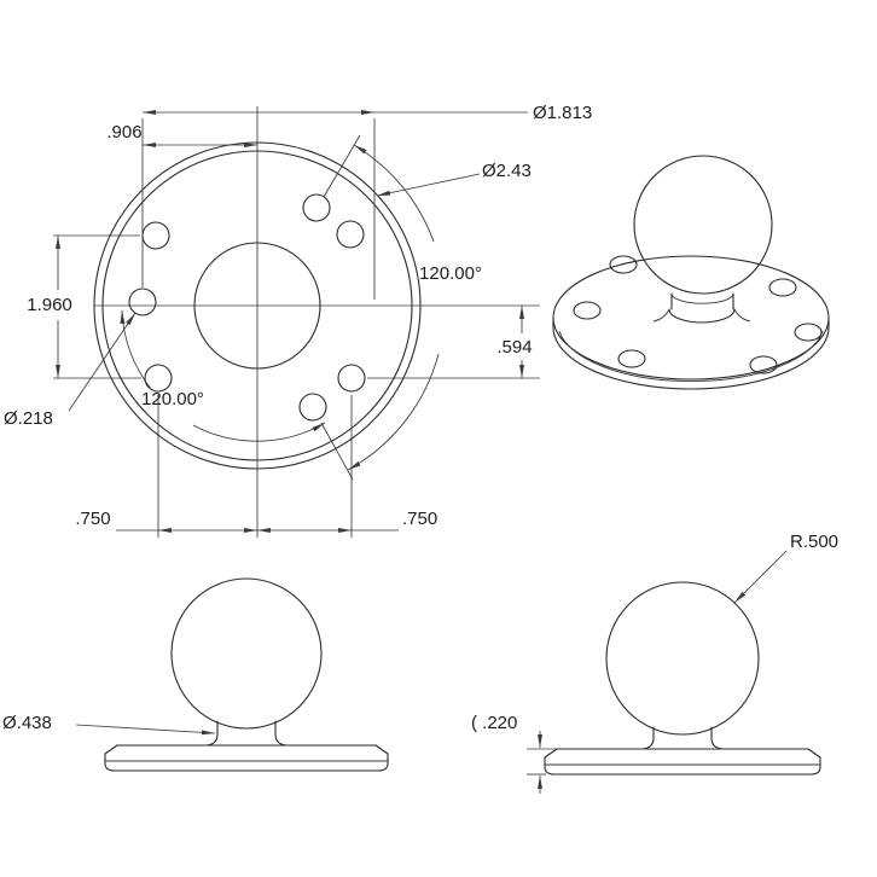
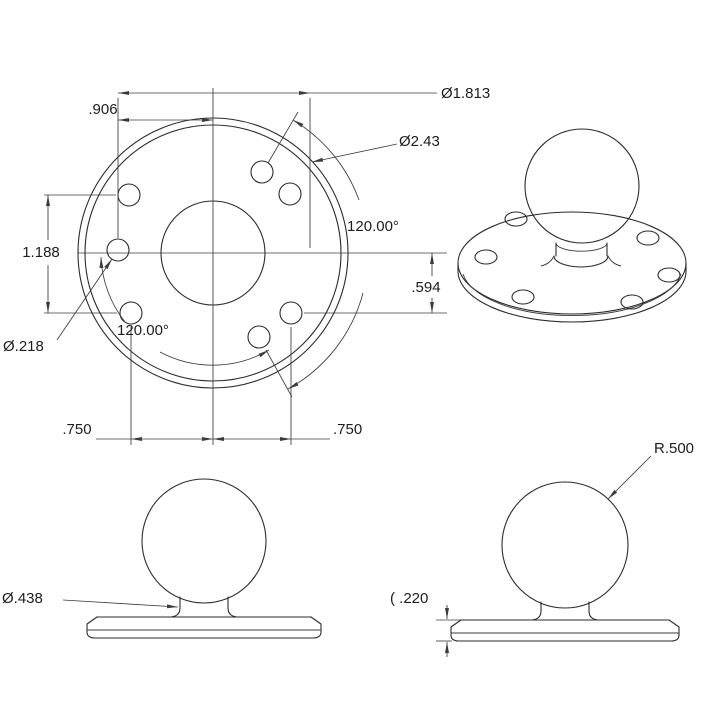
  Ø1.813
  .906
  Ø2.43
  120.00°
- 1.960
+ 1.188
  .594
  Ø.218
  120.00°
  .750
  .750
  Ø.438
  R.500
  ( .220
